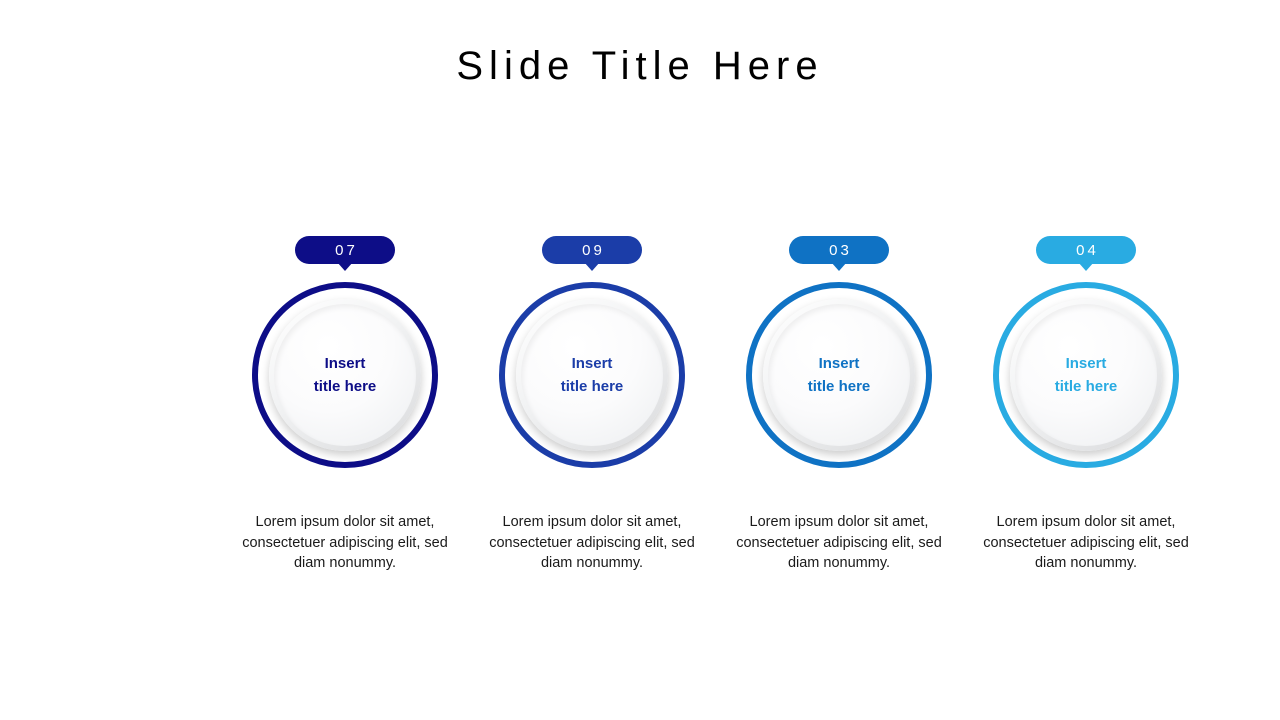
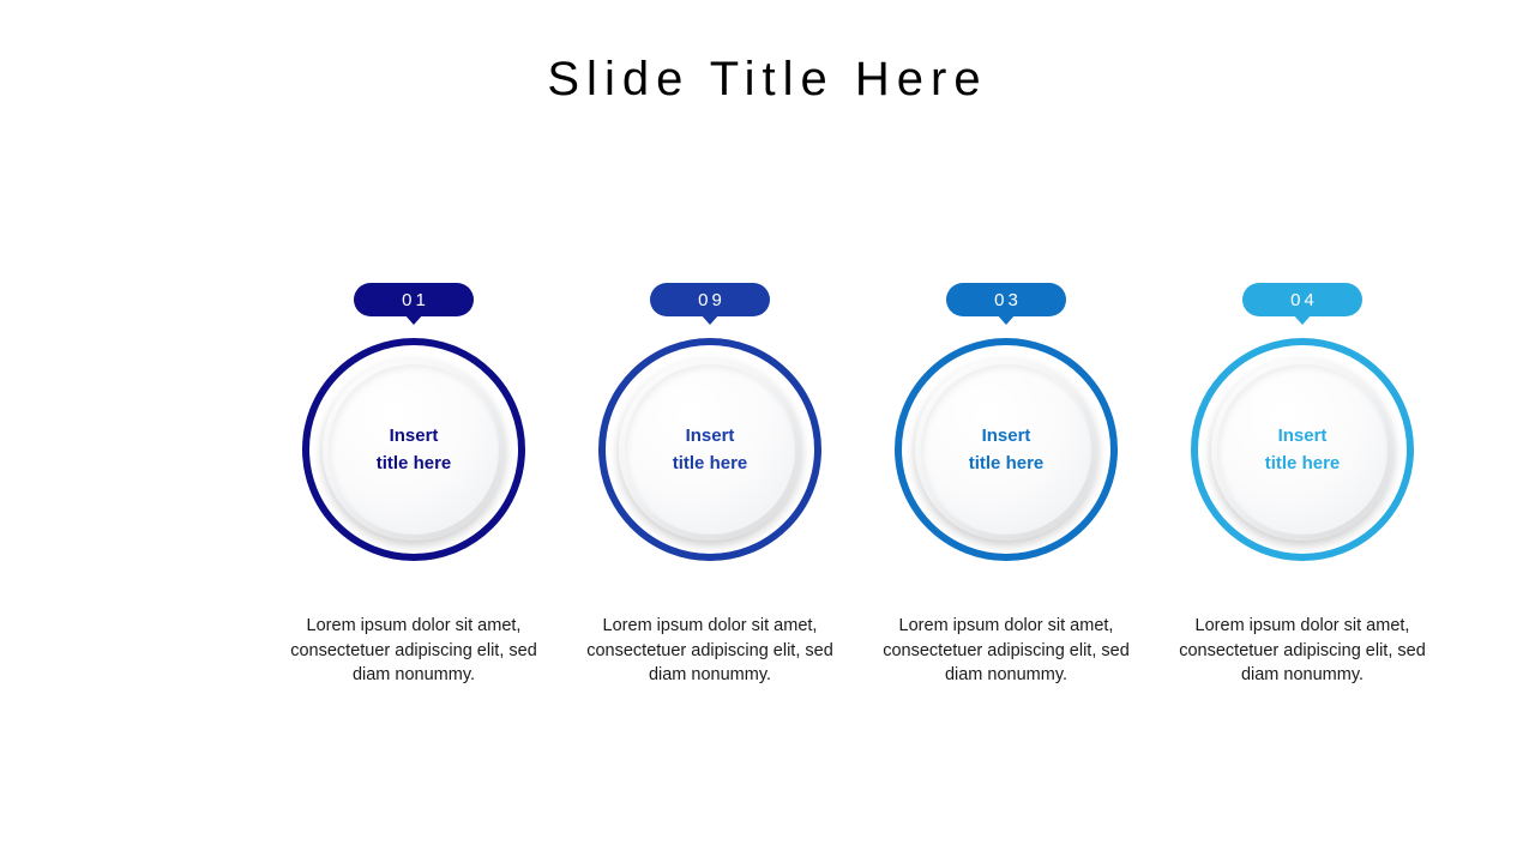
  Slide Title Here
- 07
+ 01
  Insert
  title here
  09
  Insert
  title here
  03
  Insert
  title here
  04
  Insert
  title here
  Lorem ipsum dolor sit amet, consectetuer adipiscing elit, sed diam nonummy.
  Lorem ipsum dolor sit amet, consectetuer adipiscing elit, sed diam nonummy.
  Lorem ipsum dolor sit amet, consectetuer adipiscing elit, sed diam nonummy.
  Lorem ipsum dolor sit amet, consectetuer adipiscing elit, sed diam nonummy.
